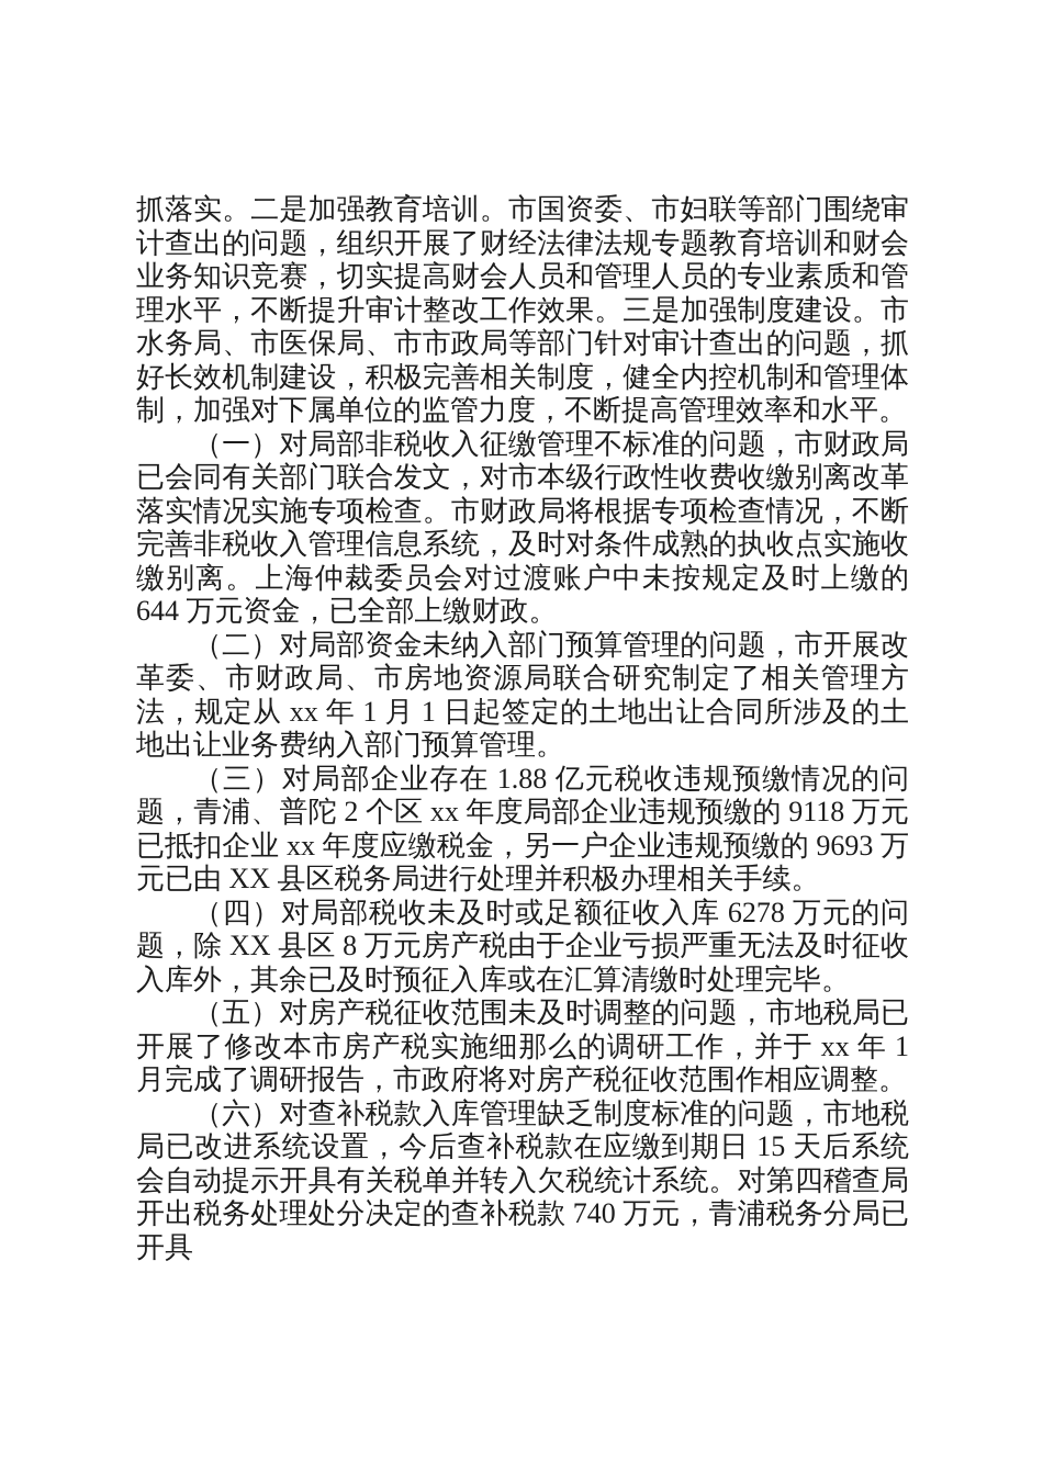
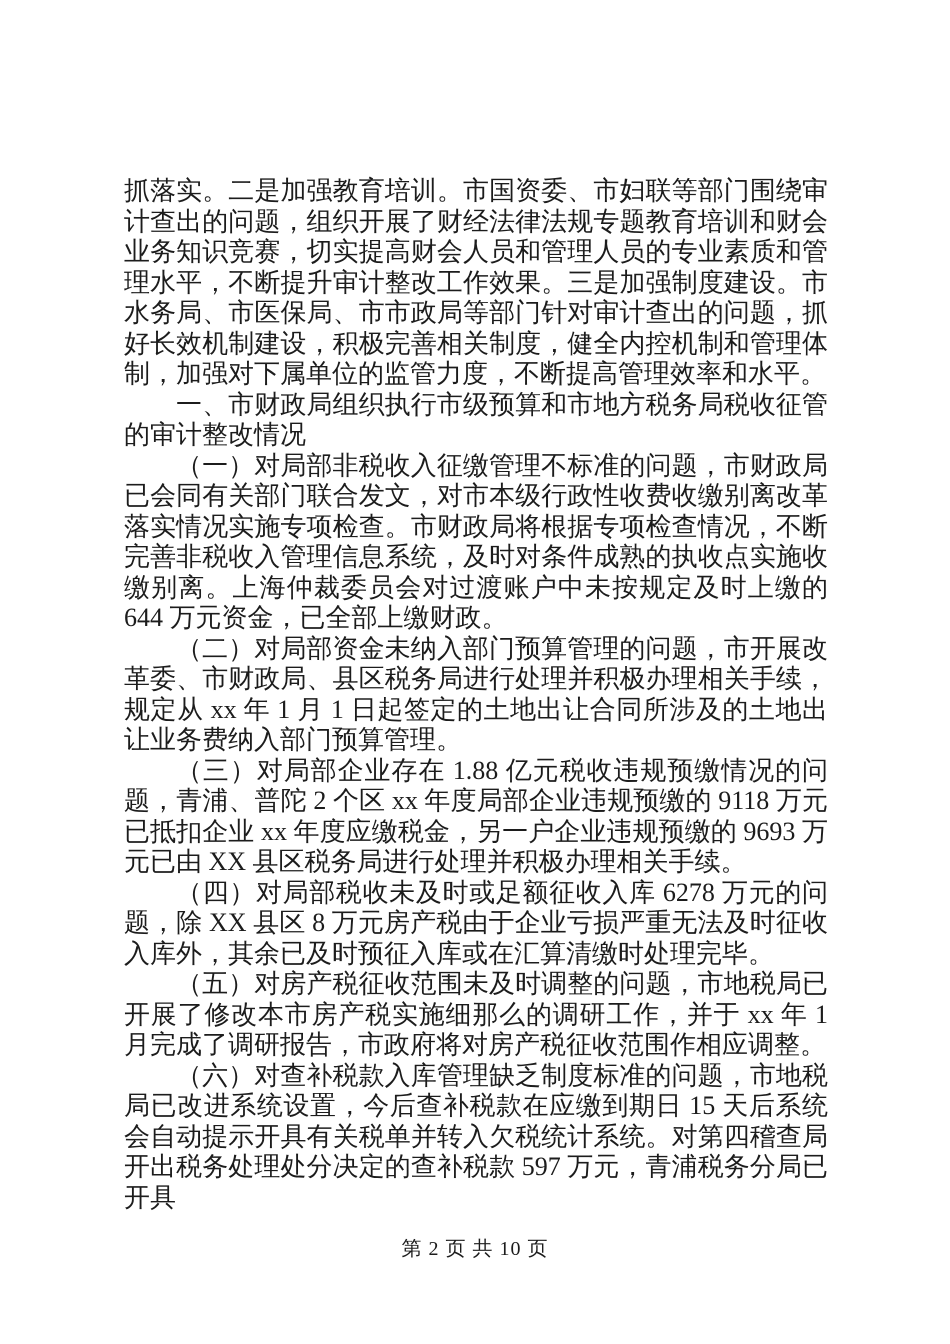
  抓落实。二是加强教育培训。市国资委、市妇联等部门围绕审计查出的问题，组织开展了财经法律法规专题教育培训和财会业务知识竞赛，切实提高财会人员和管理人员的专业素质和管理水平，不断提升审计整改工作效果。三是加强制度建设。市水务局、市医保局、市市政局等部门针对审计查出的问题，抓好长效机制建设，积极完善相关制度，健全内控机制和管理体制，加强对下属单位的监管力度，不断提高管理效率和水平。
+ 一、市财政局组织执行市级预算和市地方税务局税收征管的审计整改情况
  （一）对局部非税收入征缴管理不标准的问题，市财政局已会同有关部门联合发文，对市本级行政性收费收缴别离改革落实情况实施专项检查。市财政局将根据专项检查情况，不断完善非税收入管理信息系统，及时对条件成熟的执收点实施收缴别离。上海仲裁委员会对过渡账户中未按规定及时上缴的 644 万元资金，已全部上缴财政。
- （二）对局部资金未纳入部门预算管理的问题，市开展改革委、市财政局、市房地资源局联合研究制定了相关管理方法，规定从 xx 年 1 月 1 日起签定的土地出让合同所涉及的土地出让业务费纳入部门预算管理。
+ （二）对局部资金未纳入部门预算管理的问题，市开展改革委、市财政局、县区税务局进行处理并积极办理相关手续，规定从 xx 年 1 月 1 日起签定的土地出让合同所涉及的土地出让业务费纳入部门预算管理。
  （三）对局部企业存在 1.88 亿元税收违规预缴情况的问题，青浦、普陀 2 个区 xx 年度局部企业违规预缴的 9118 万元已抵扣企业 xx 年度应缴税金，另一户企业违规预缴的 9693 万元已由 XX 县区税务局进行处理并积极办理相关手续。
  （四）对局部税收未及时或足额征收入库 6278 万元的问题，除 XX 县区 8 万元房产税由于企业亏损严重无法及时征收入库外，其余已及时预征入库或在汇算清缴时处理完毕。
  （五）对房产税征收范围未及时调整的问题，市地税局已开展了修改本市房产税实施细那么的调研工作，并于 xx 年 1 月完成了调研报告，市政府将对房产税征收范围作相应调整。
- （六）对查补税款入库管理缺乏制度标准的问题，市地税局已改进系统设置，今后查补税款在应缴到期日 15 天后系统会自动提示开具有关税单并转入欠税统计系统。对第四稽查局开出税务处理处分决定的查补税款 740 万元，青浦税务分局已开具
+ （六）对查补税款入库管理缺乏制度标准的问题，市地税局已改进系统设置，今后查补税款在应缴到期日 15 天后系统会自动提示开具有关税单并转入欠税统计系统。对第四稽查局开出税务处理处分决定的查补税款 597 万元，青浦税务分局已开具
+ 第 2 页 共 10 页
